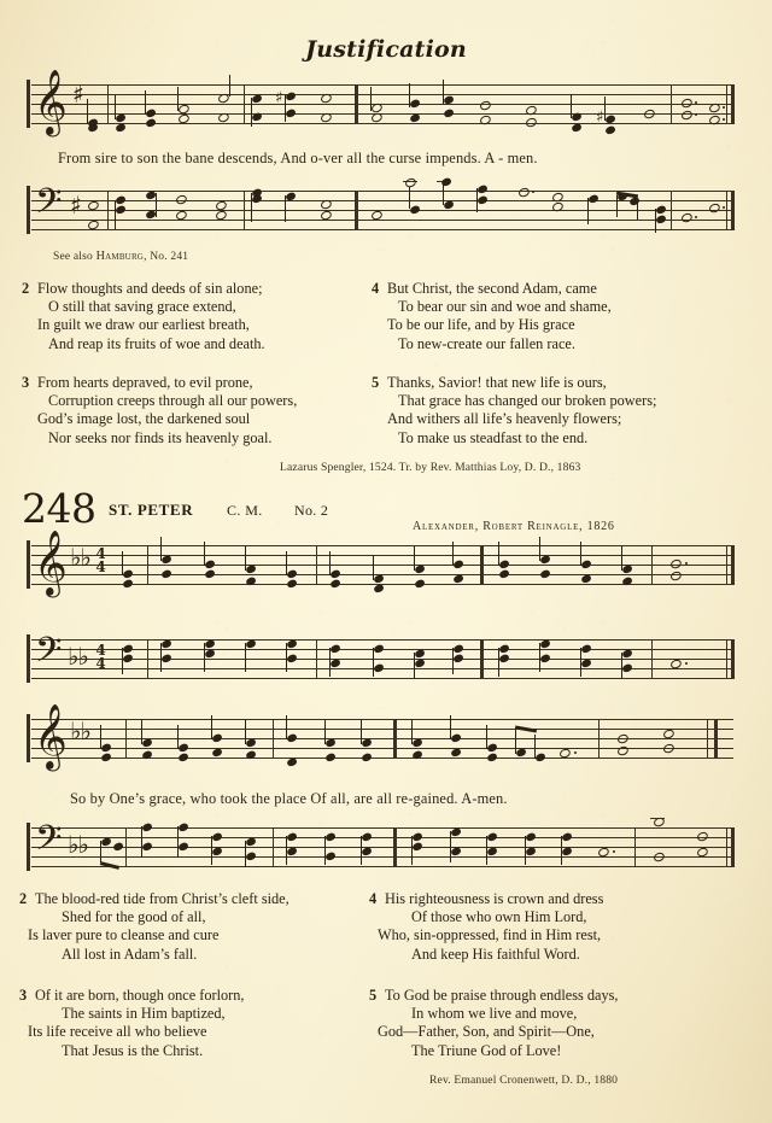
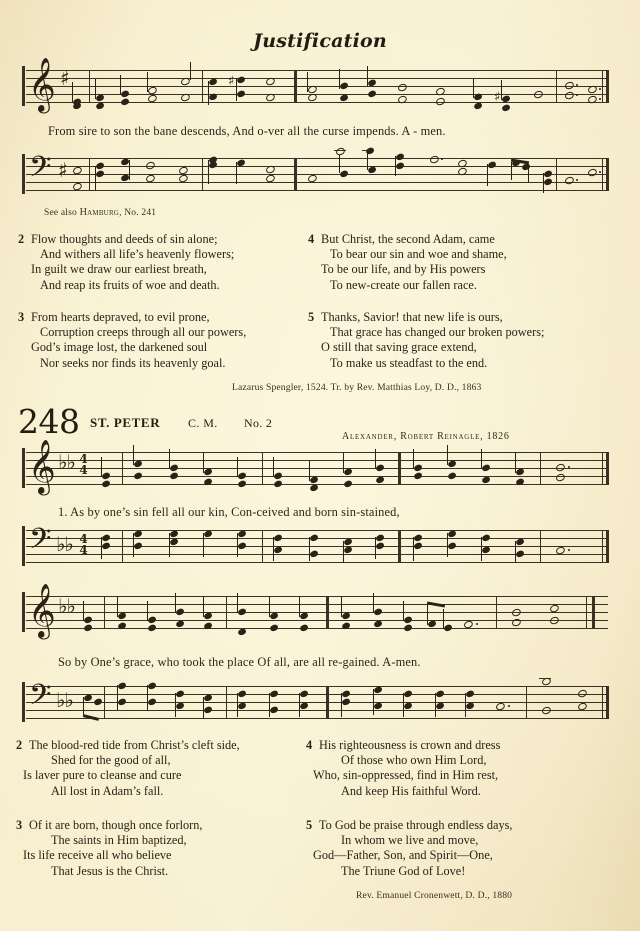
  Justification
  𝄞
  ♯
  ♯
  ♯
  From sire to son the bane descends, And o-ver all the curse impends. A - men.
  𝄢
  ♯
  See also Hamburg, No. 241
  2
  Flow thoughts and deeds of sin alone;
- O still that saving grace extend,
+ And withers all life’s heavenly flowers;
  In guilt we draw our earliest breath,
  And reap its fruits of woe and death.
  3
  From hearts depraved, to evil prone,
  Corruption creeps through all our powers,
  God’s image lost, the darkened soul
  Nor seeks nor finds its heavenly goal.
  4
  But Christ, the second Adam, came
  To bear our sin and woe and shame,
- To be our life, and by His grace
+ To be our life, and by His powers
  To new-create our fallen race.
  5
  Thanks, Savior! that new life is ours,
  That grace has changed our broken powers;
- And withers all life’s heavenly flowers;
+ O still that saving grace extend,
  To make us steadfast to the end.
  Lazarus Spengler, 1524. Tr. by Rev. Matthias Loy, D. D., 1863
  248
  ST. PETER
  C. M.
  No. 2
  Alexander, Robert Reinagle, 1826
  𝄞
  ♭♭
  4
  4
+ 1. As by one’s sin fell all our kin, Con-ceived and born sin-stained,
  𝄢
  ♭♭
  4
  4
  𝄞
  ♭♭
  So by One’s grace, who took the place Of all, are all re-gained. A-men.
  𝄢
  ♭♭
  2
  The blood-red tide from Christ’s cleft side,
  Shed for the good of all,
  Is laver pure to cleanse and cure
  All lost in Adam’s fall.
  3
  Of it are born, though once forlorn,
  The saints in Him baptized,
  Its life receive all who believe
  That Jesus is the Christ.
  4
  His righteousness is crown and dress
  Of those who own Him Lord,
  Who, sin-oppressed, find in Him rest,
  And keep His faithful Word.
  5
  To God be praise through endless days,
  In whom we live and move,
  God—Father, Son, and Spirit—One,
  The Triune God of Love!
  Rev. Emanuel Cronenwett, D. D., 1880
